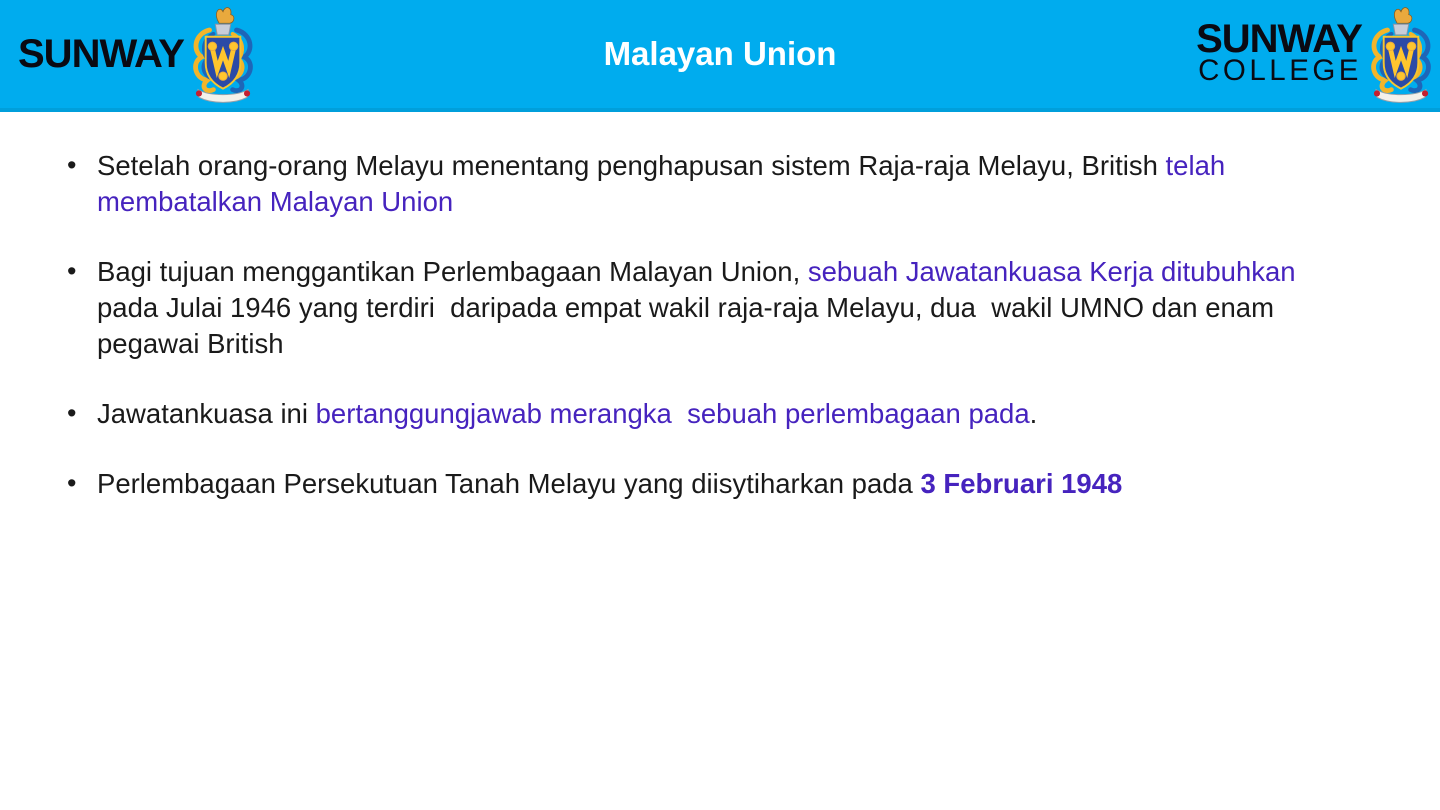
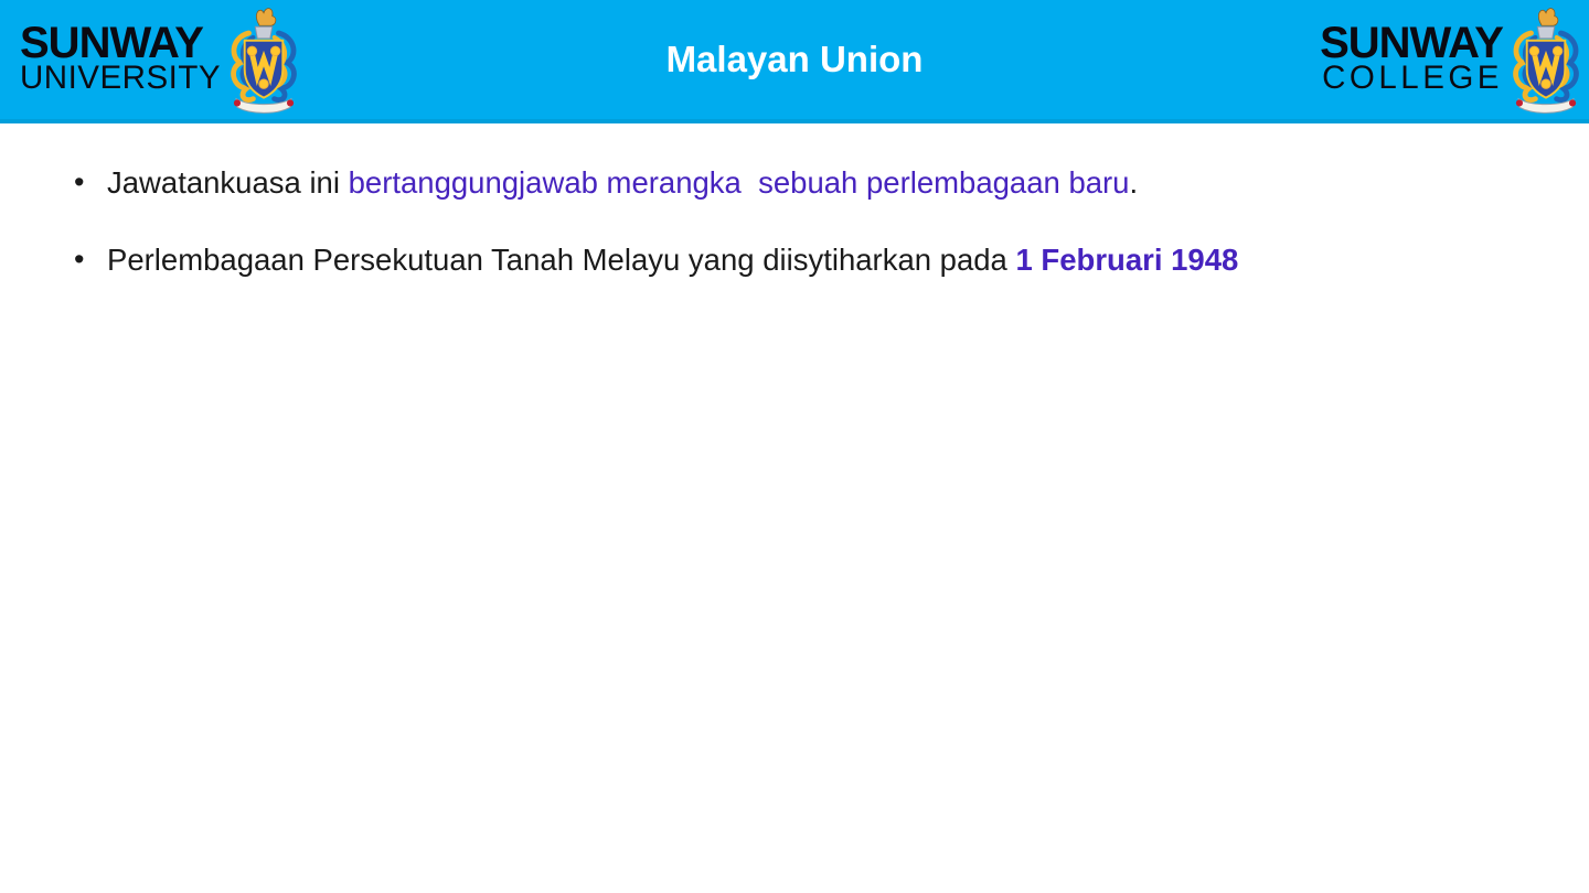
  SUNWAY
+ UNIVERSITY
  Malayan Union
  SUNWAY
  COLLEGE
- Setelah orang-orang Melayu menentang penghapusan sistem Raja-raja Melayu, British telah membatalkan Malayan Union
- Bagi tujuan menggantikan Perlembagaan Malayan Union, sebuah Jawatankuasa Kerja ditubuhkan pada Julai 1946 yang terdiri daripada empat wakil raja-raja Melayu, dua wakil UMNO dan enam pegawai British
- Jawatankuasa ini bertanggungjawab merangka sebuah perlembagaan pada.
+ Jawatankuasa ini bertanggungjawab merangka sebuah perlembagaan baru.
- Perlembagaan Persekutuan Tanah Melayu yang diisytiharkan pada 3 Februari 1948
+ Perlembagaan Persekutuan Tanah Melayu yang diisytiharkan pada 1 Februari 1948
